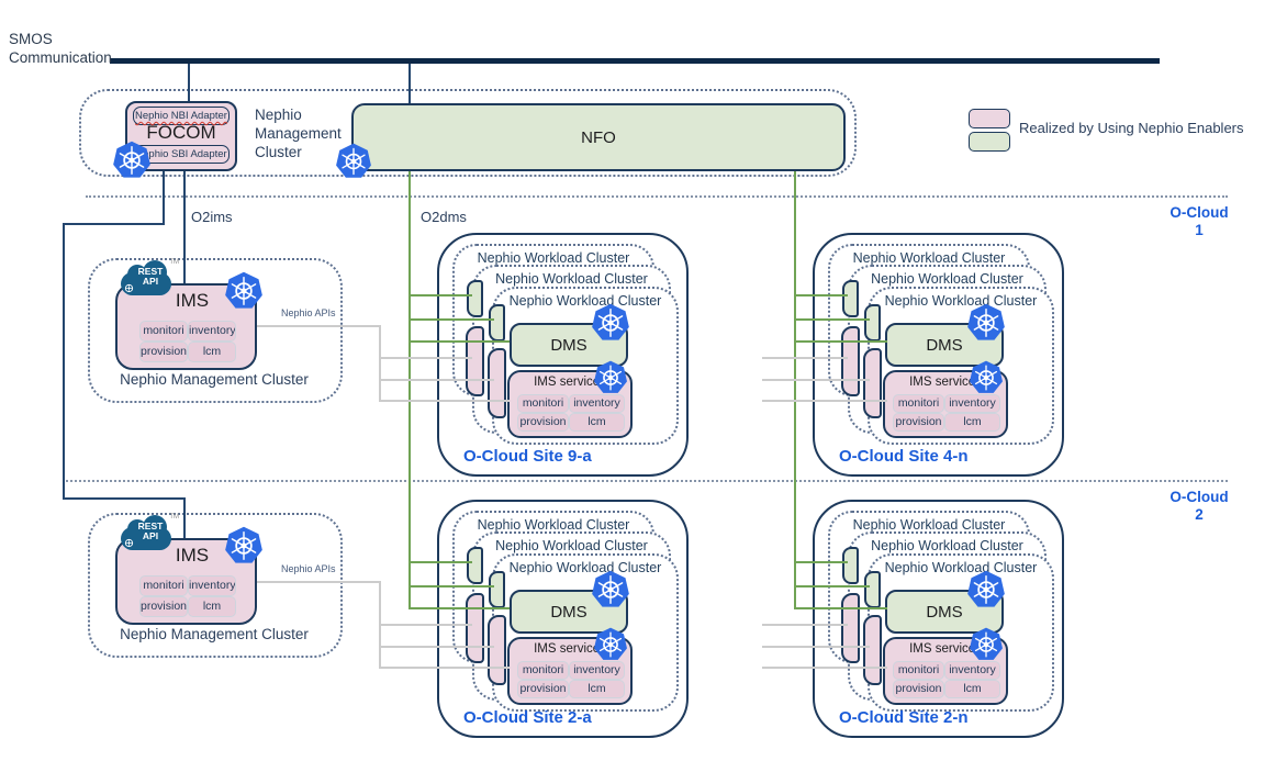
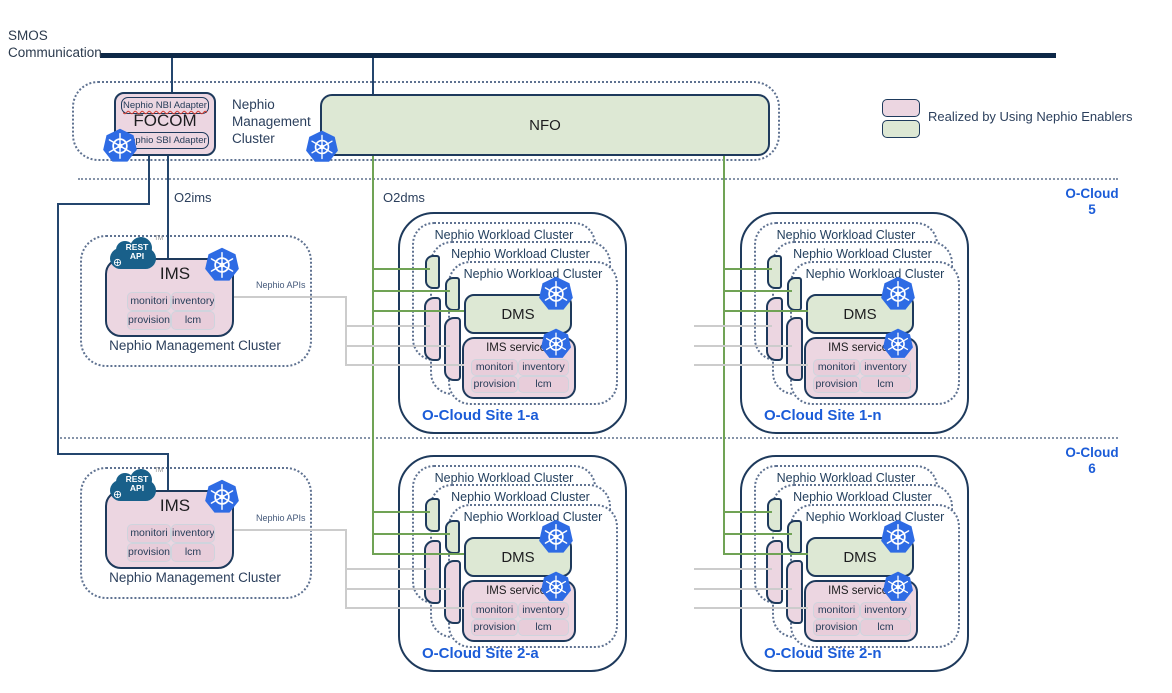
  SMOS
  Communication
  Realized by Using Nephio Enablers
  O-Cloud
- 1
+ 5
  O-Cloud
- 2
+ 6
  Nephio NBI Adapter
  FOCOM
  phio SBI Adapter
  Nephio Management Cluster
  NFO
  O2ims
  O2dms
  IMS
  monitori
  inventory
  provision
  lcm
  REST
  API
  Nephio Management Cluster
  Nephio APIs
  IMS
  monitori
  inventory
  provision
  lcm
  REST
  API
  Nephio Management Cluster
  Nephio APIs
  Nephio Workload Cluster
  Nephio Workload Cluster
  Nephio Workload Cluster
  DMS
  IMS servic
  monitori
  inventory
  provision
  lcm
- O-Cloud Site 9-a
+ O-Cloud Site 1-a
  Nephio Workload Cluster
  Nephio Workload Cluster
  Nephio Workload Cluster
  DMS
  IMS servic
  monitori
  inventory
  provision
  lcm
- O-Cloud Site 4-n
+ O-Cloud Site 1-n
  Nephio Workload Cluster
  Nephio Workload Cluster
  Nephio Workload Cluster
  DMS
  IMS servic
  monitori
  inventory
  provision
  lcm
  O-Cloud Site 2-a
  Nephio Workload Cluster
  Nephio Workload Cluster
  Nephio Workload Cluster
  DMS
  IMS servic
  monitori
  inventory
  provision
  lcm
  O-Cloud Site 2-n
